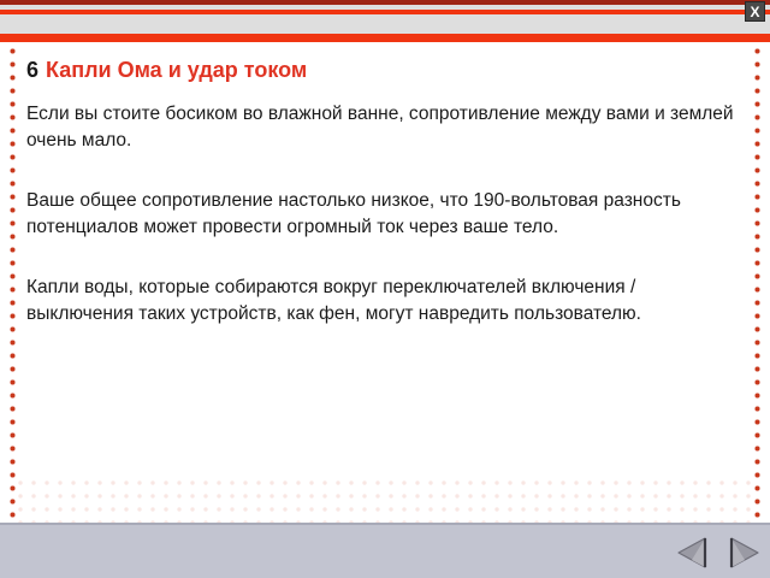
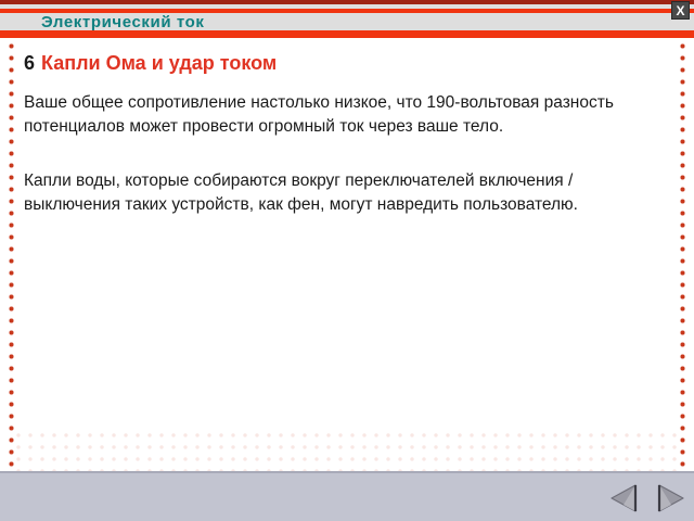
+ Электрический ток
  X
  6 Капли Ома и удар током
- Если вы стоите босиком во влажной ванне, сопротивление между вами и землей очень мало.
  Ваше общее сопротивление настолько низкое, что 190-вольтовая разность потенциалов может провести огромный ток через ваше тело.
  Капли воды, которые собираются вокруг переключателей включения / выключения таких устройств, как фен, могут навредить пользователю.
